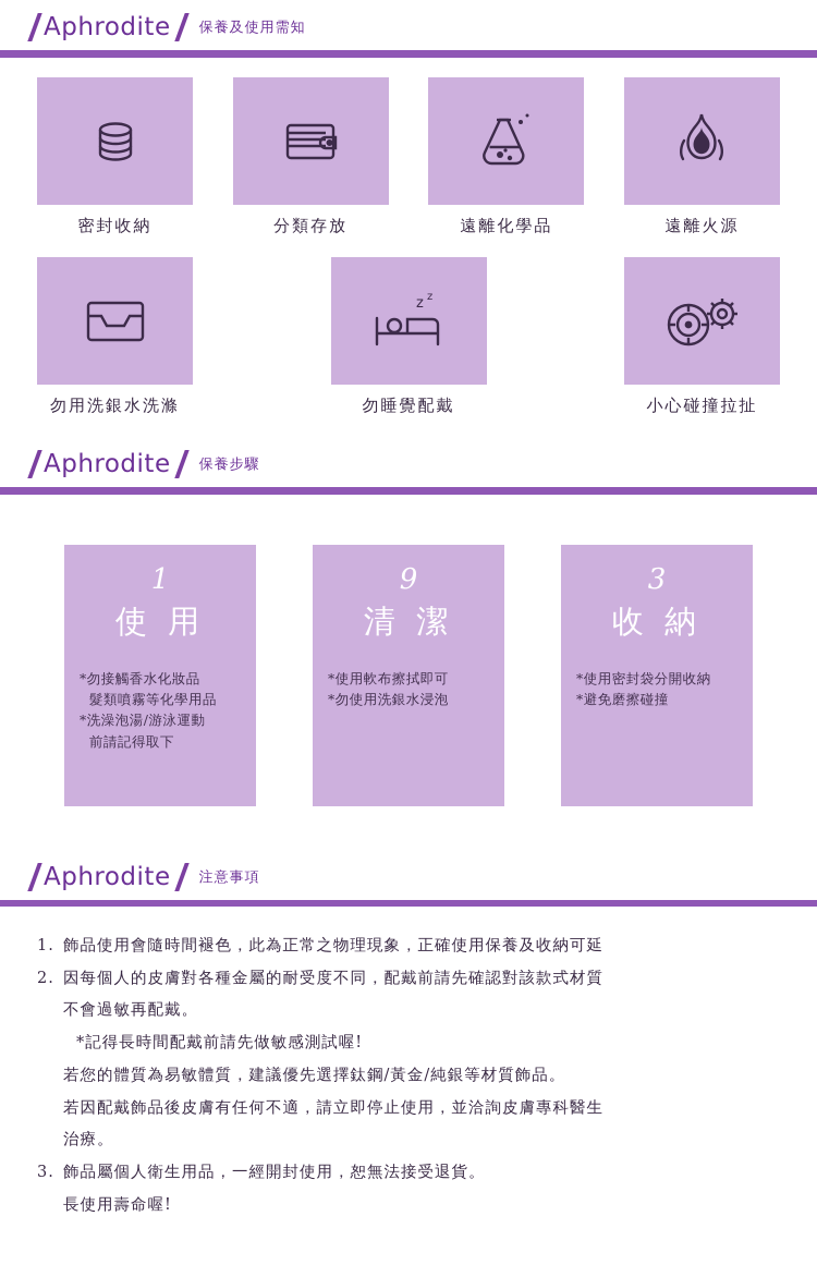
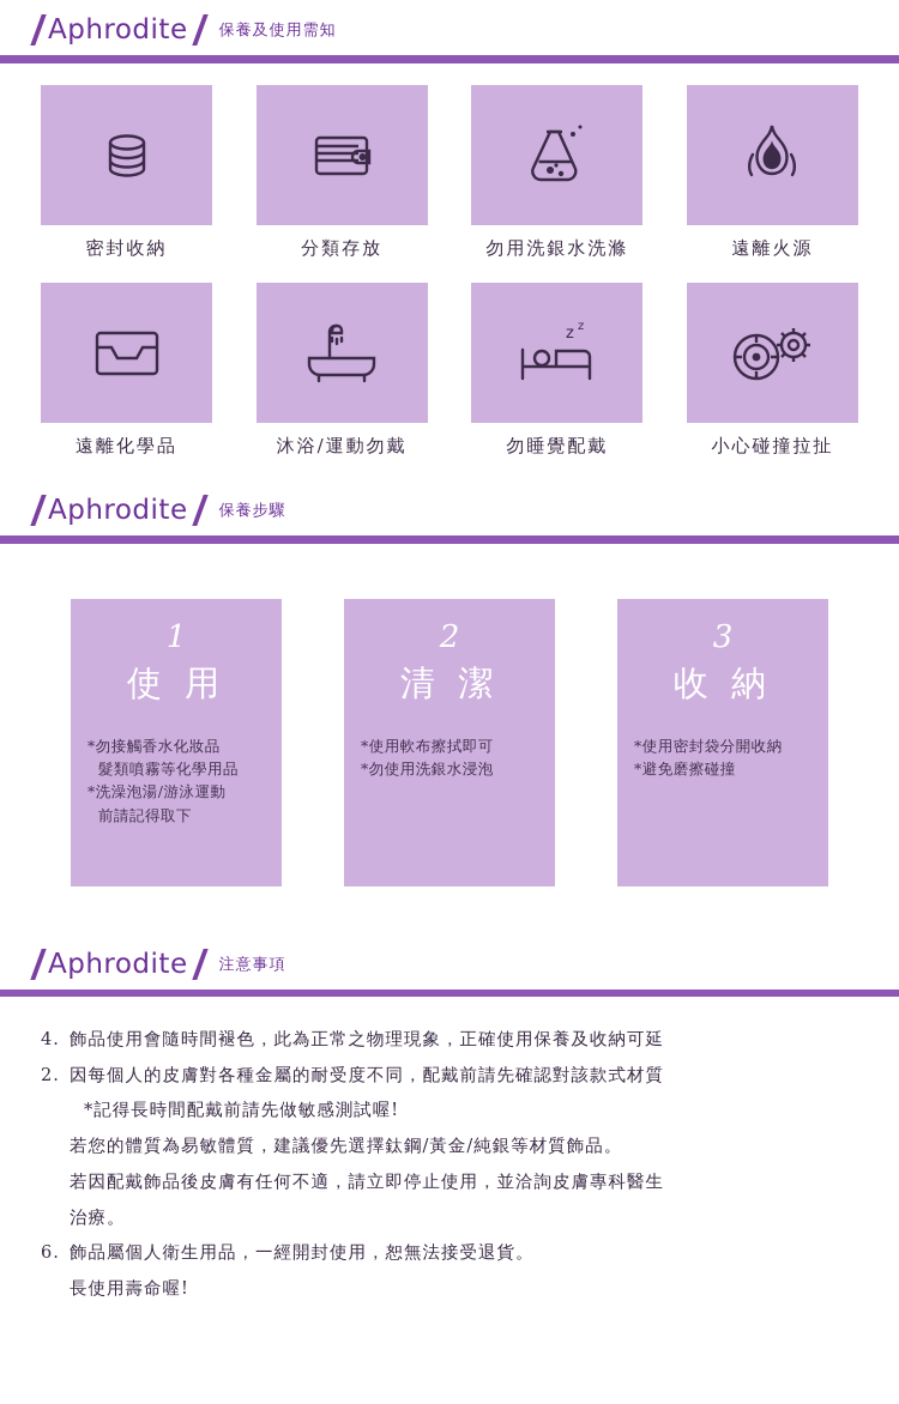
  Aphrodite
  保養及使用需知
  密封收納
  分類存放
- 遠離化學品
+ 勿用洗銀水洗滌
  遠離火源
- 勿用洗銀水洗滌
+ 遠離化學品
+ 沐浴/運動勿戴
  z
  z
  勿睡覺配戴
  小心碰撞拉扯
  Aphrodite
  保養步驟
  1
  使 用
  *勿接觸香水化妝品
  髮類噴霧等化學用品
  *洗澡泡湯/游泳運動
  前請記得取下
- 9
+ 2
  清 潔
  *使用軟布擦拭即可
  *勿使用洗銀水浸泡
  3
  收 納
  *使用密封袋分開收納
  *避免磨擦碰撞
  Aphrodite
  注意事項
- 1.
+ 4.
  飾品使用會隨時間褪色，此為正常之物理現象，正確使用保養及收納可延
  2.
  因每個人的皮膚對各種金屬的耐受度不同，配戴前請先確認對該款式材質
- 不會過敏再配戴。
  *記得長時間配戴前請先做敏感測試喔!
  若您的體質為易敏體質，建議優先選擇鈦鋼/黃金/純銀等材質飾品。
  若因配戴飾品後皮膚有任何不適，請立即停止使用，並洽詢皮膚專科醫生
  治療。
- 3.
+ 6.
  飾品屬個人衛生用品，一經開封使用，恕無法接受退貨。
  長使用壽命喔!
